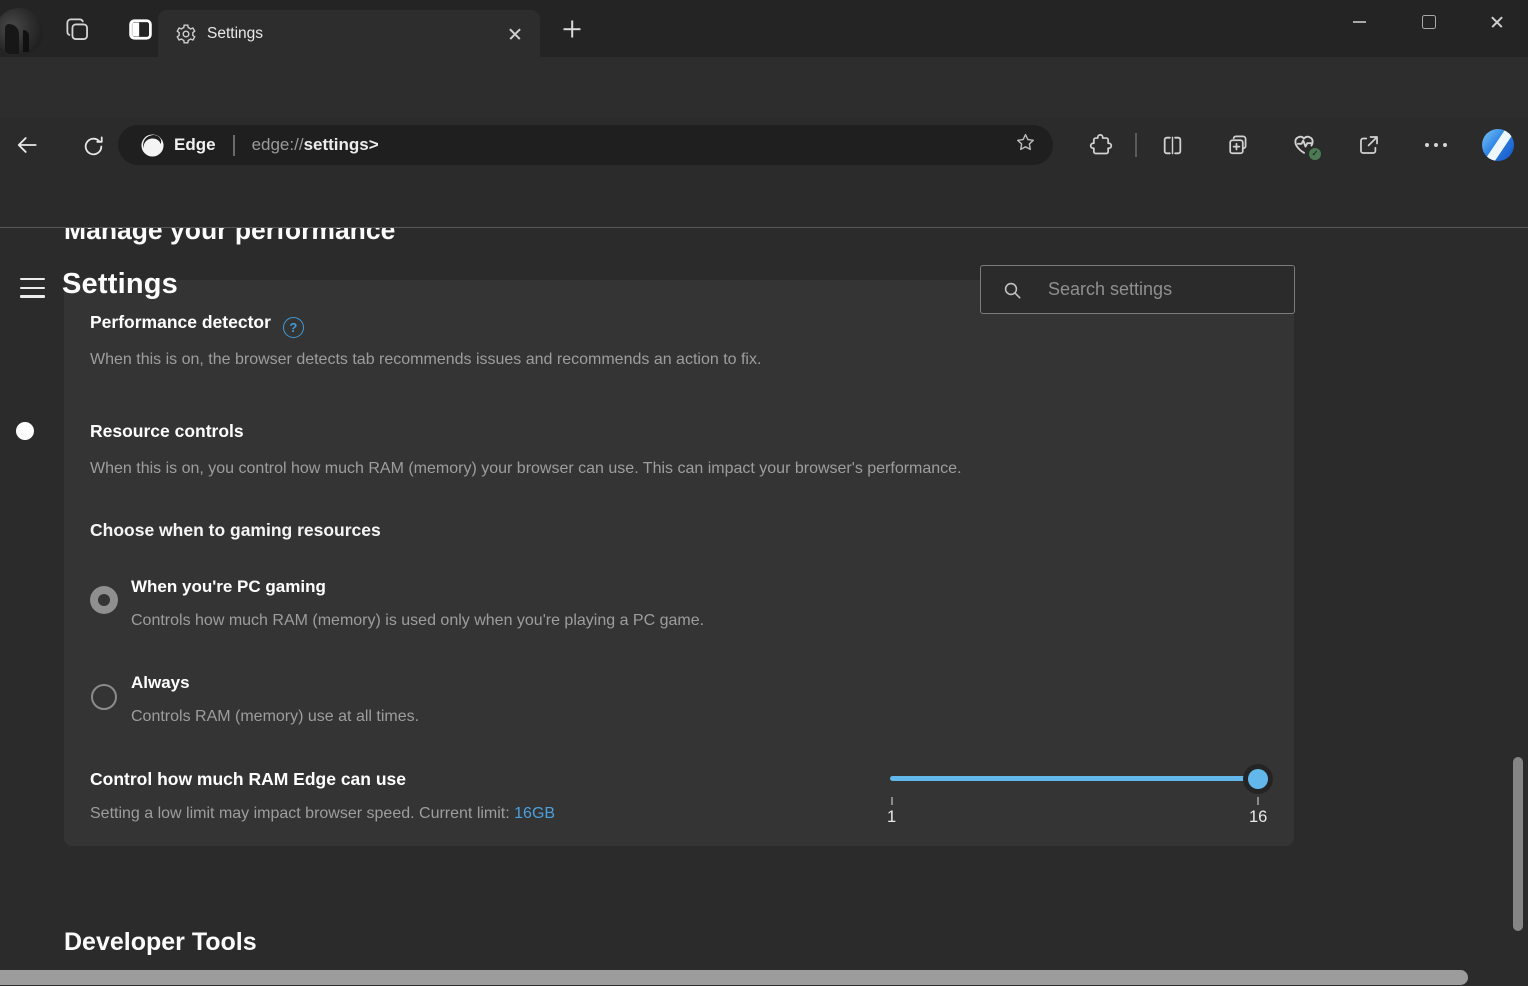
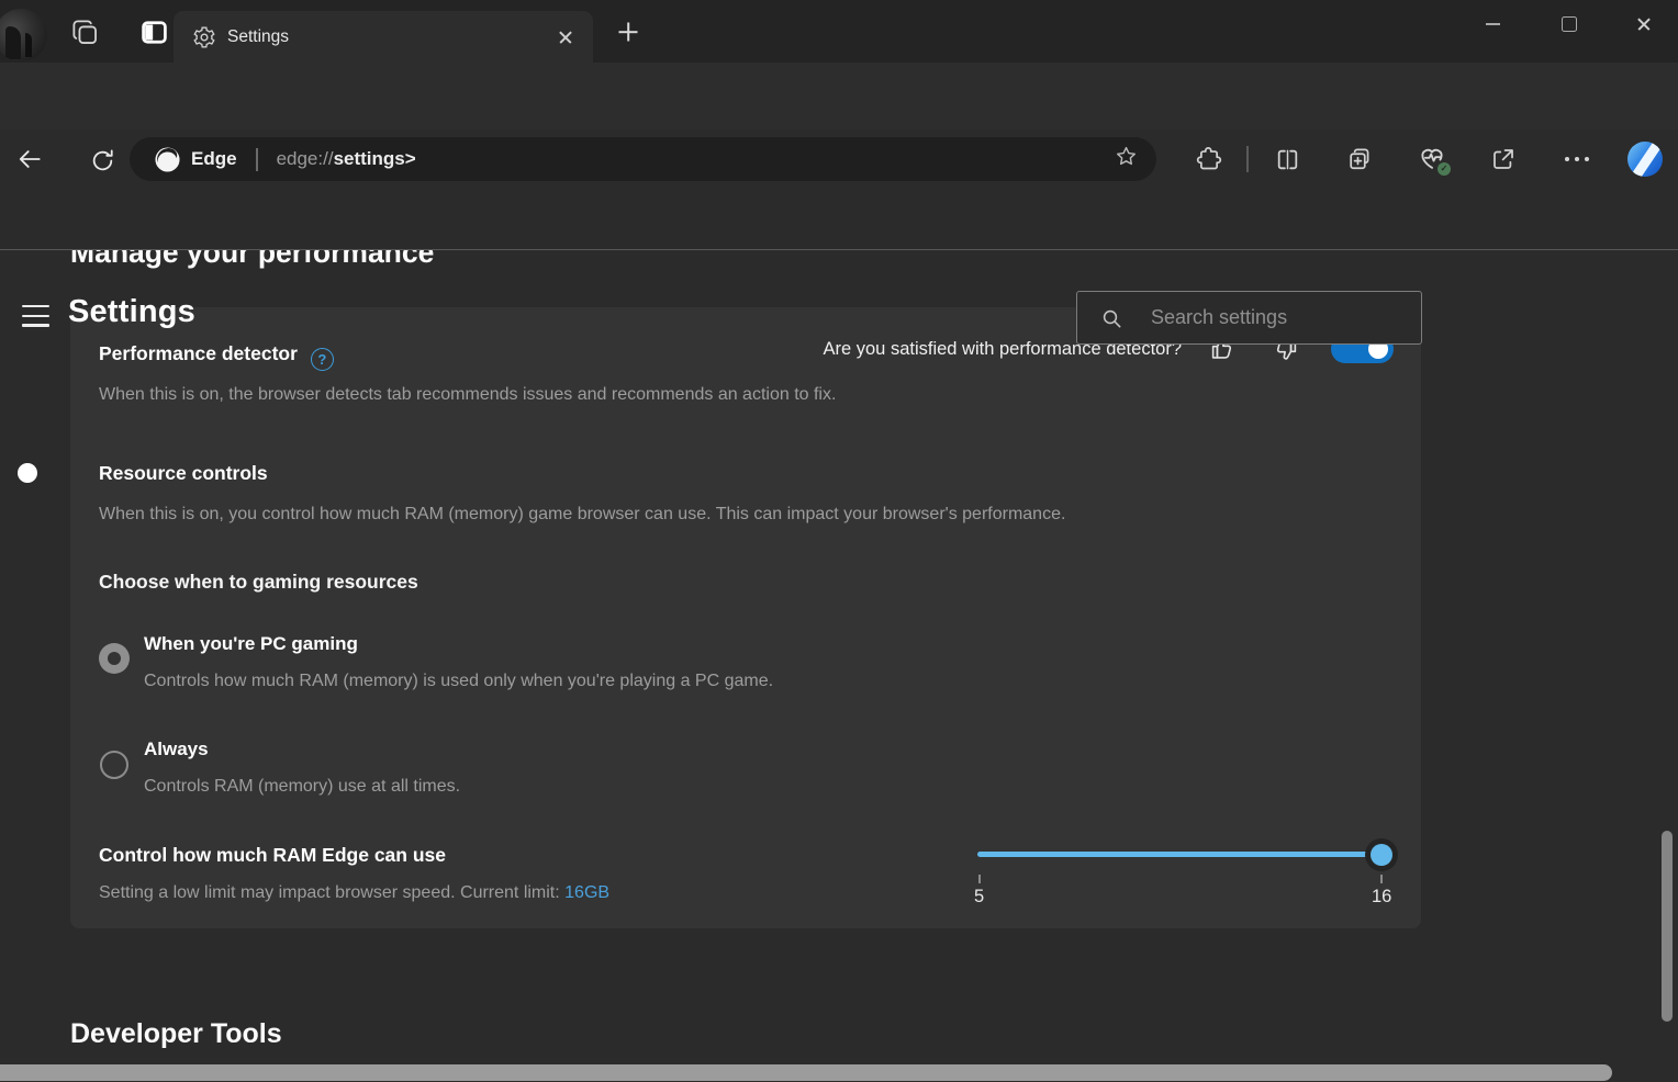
  Settings
  Edge
  edge://
  settings>
  ✓
  Settings
  Search settings
  Manage your performance
  Performance detector ?
+ Are you satisfied with performance detector?
  When this is on, the browser detects tab recommends issues and recommends an action to fix.
  Resource controls
- When this is on, you control how much RAM (memory) your browser can use. This can impact your browser's performance.
+ When this is on, you control how much RAM (memory) game browser can use. This can impact your browser's performance.
  Choose when to gaming resources
  When you're PC gaming
  Controls how much RAM (memory) is used only when you're playing a PC game.
  Always
  Controls RAM (memory) use at all times.
  Control how much RAM Edge can use
  Setting a low limit may impact browser speed. Current limit: 16GB
- 1
+ 5
  16
  Developer Tools
